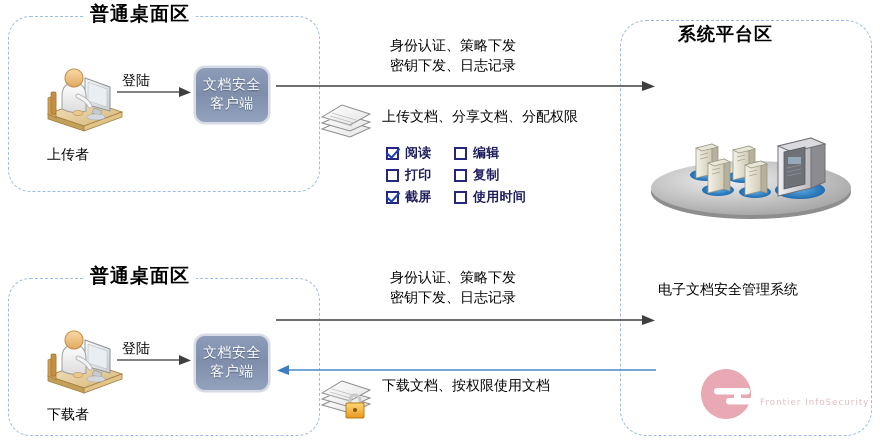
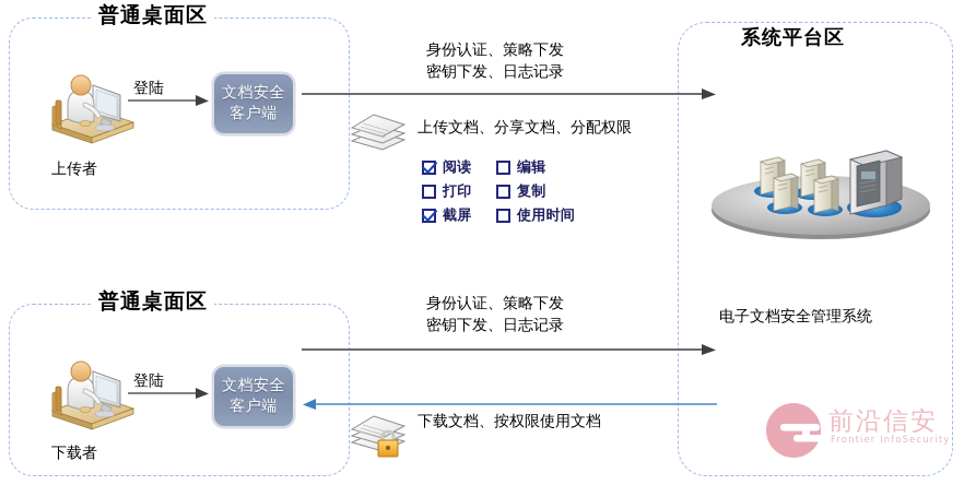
  普通桌面区
  普通桌面区
  系统平台区
  上传者
  登陆
  文档安全
  客户端
  身份认证、策略下发
  密钥下发、日志记录
  上传文档、分享文档、分配权限
  阅读
  编辑
  打印
  复制
  截屏
  使用时间
  电子文档安全管理系统
  下载者
  登陆
  文档安全
  客户端
  身份认证、策略下发
  密钥下发、日志记录
  下载文档、按权限使用文档
+ 前沿信安
  Frontier InfoSecurity
